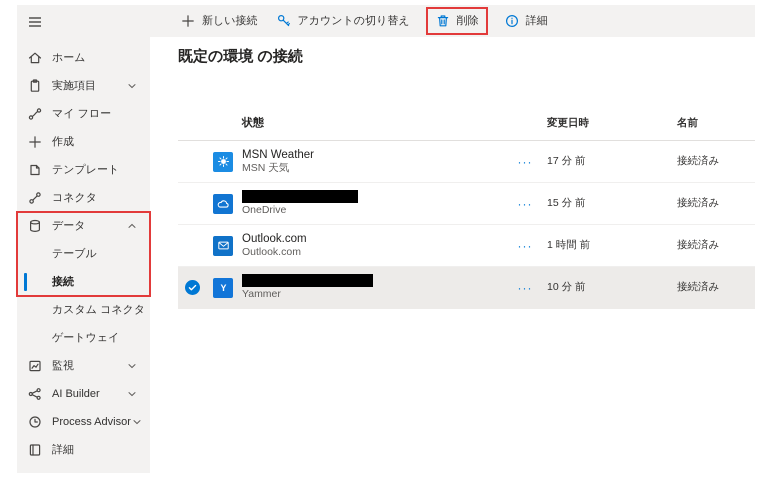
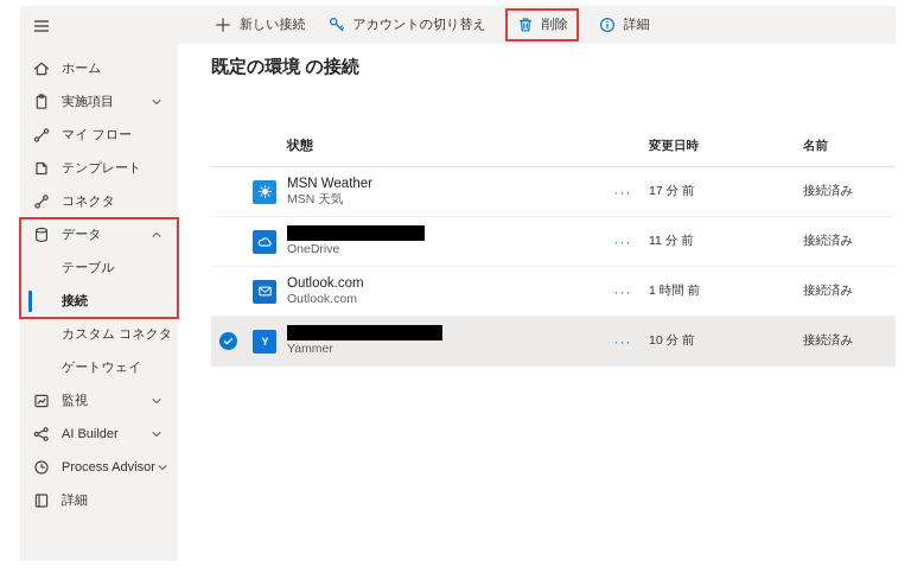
  ホーム
  実施項目
  マイ フロー
- 作成
  テンプレート
  コネクタ
  データ
  テーブル
  接続
  カスタム コネクタ
  ゲートウェイ
  監視
  AI Builder
  Process Advisor
  詳細
  新しい接続
  アカウントの切り替え
  削除
  詳細
  既定の環境 の接続
  状態
  変更日時
  名前
  MSN Weather
  MSN 天気
  ···
  17 分 前
  接続済み
  OneDrive
  ···
- 15 分 前
+ 11 分 前
  接続済み
  Outlook.com
  Outlook.com
  ···
  1 時間 前
  接続済み
  Y
  Yammer
  ···
  10 分 前
  接続済み
